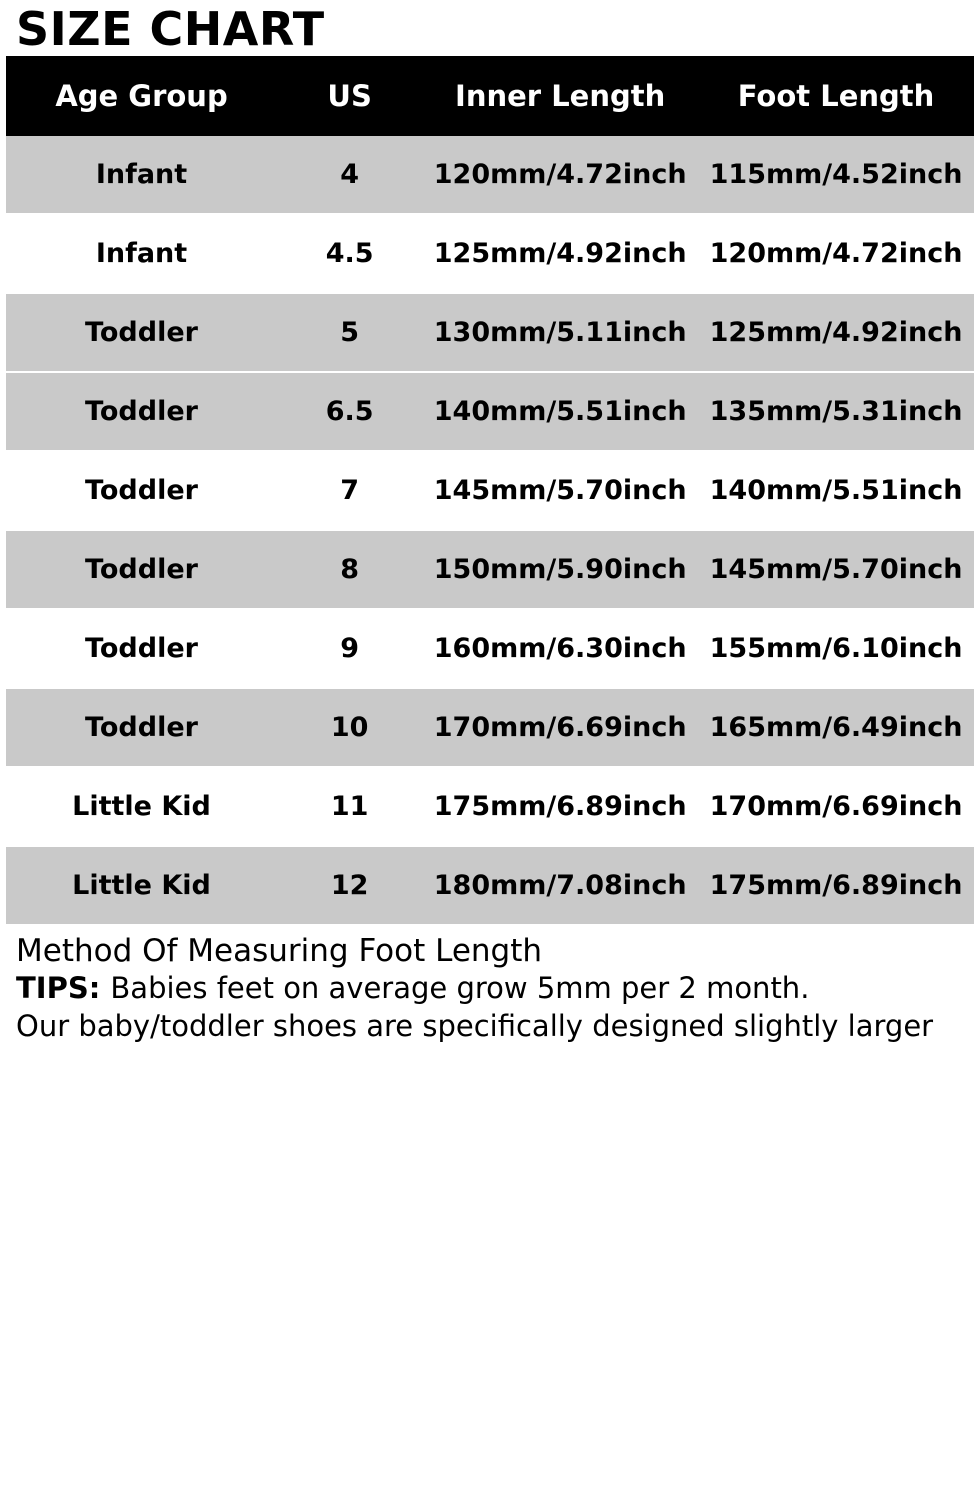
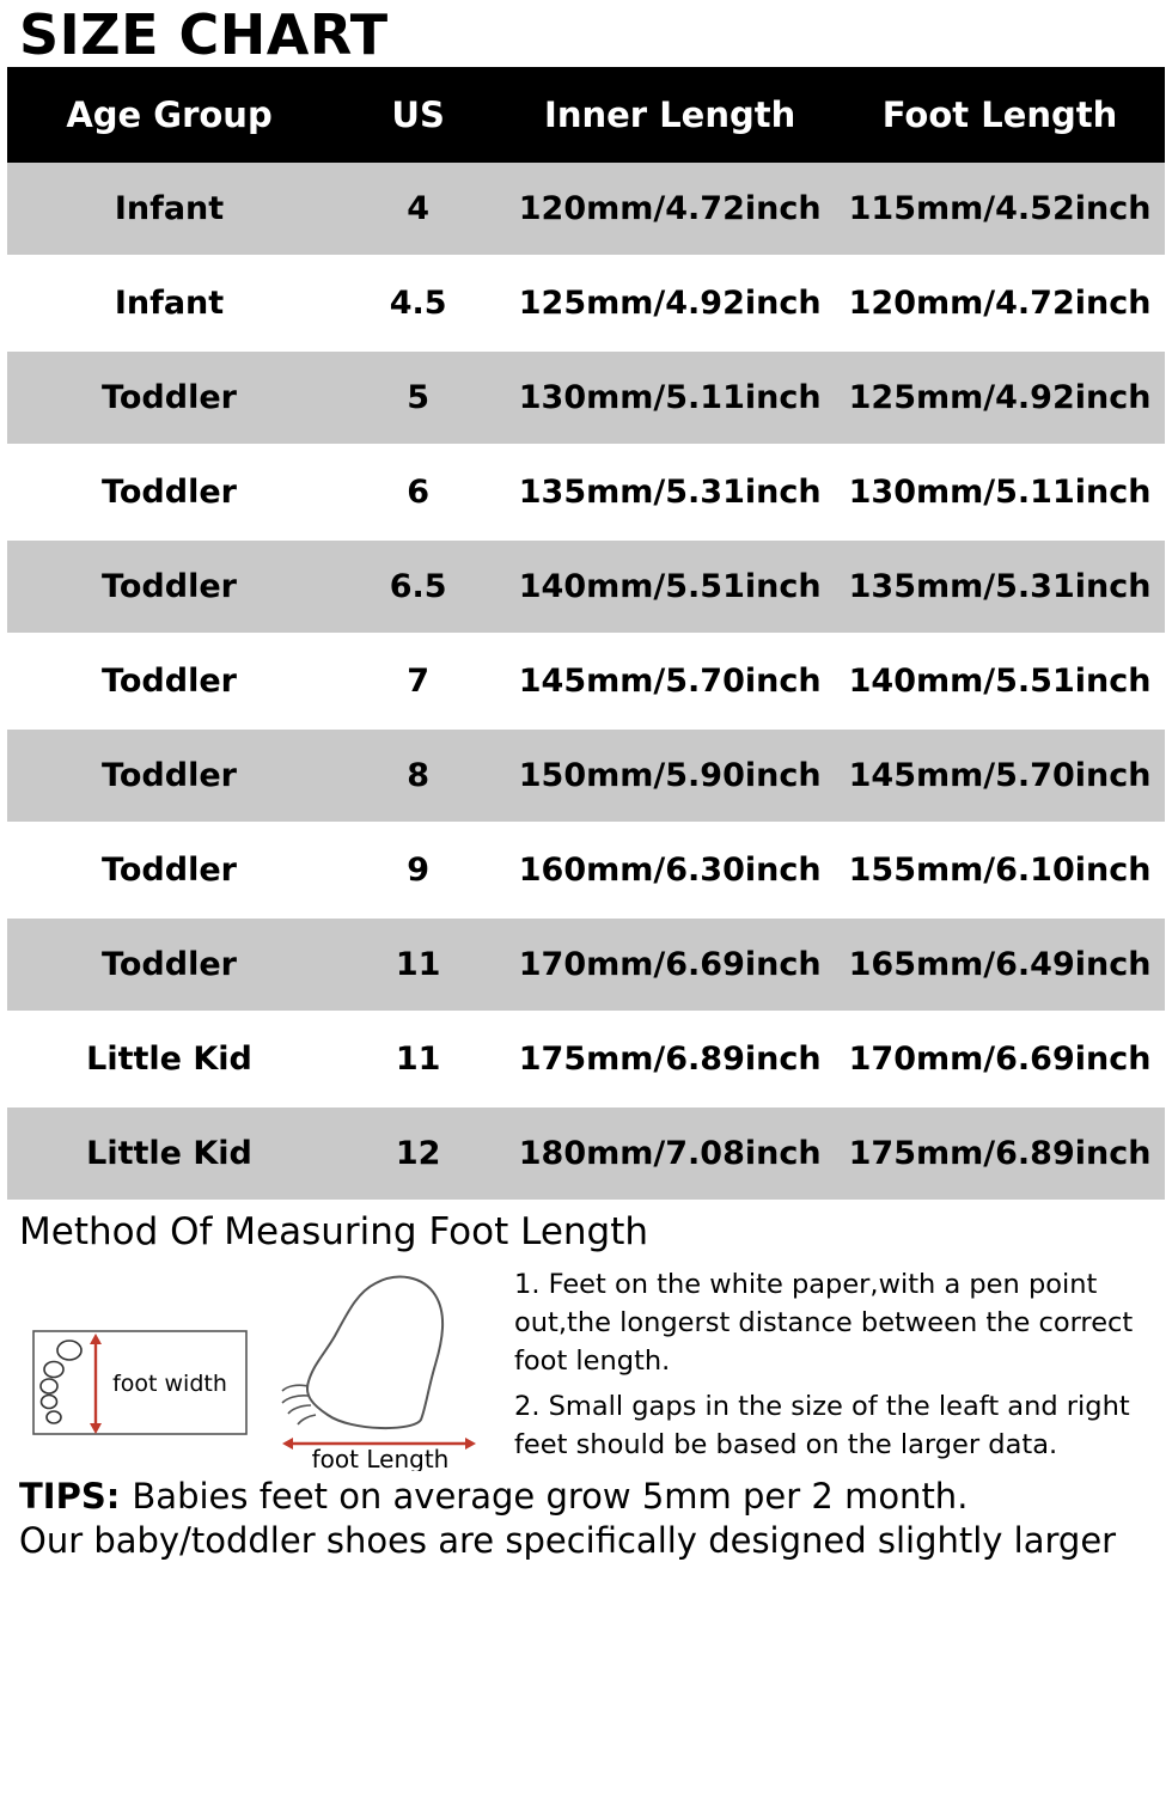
  SIZE CHART
  Age Group	US	Inner Length	Foot Length
  Infant	4	120mm/4.72inch	115mm/4.52inch
  Infant	4.5	125mm/4.92inch	120mm/4.72inch
  Toddler	5	130mm/5.11inch	125mm/4.92inch
+ Toddler	6	135mm/5.31inch	130mm/5.11inch
  Toddler	6.5	140mm/5.51inch	135mm/5.31inch
  Toddler	7	145mm/5.70inch	140mm/5.51inch
  Toddler	8	150mm/5.90inch	145mm/5.70inch
  Toddler	9	160mm/6.30inch	155mm/6.10inch
- Toddler	10	170mm/6.69inch	165mm/6.49inch
+ Toddler	11	170mm/6.69inch	165mm/6.49inch
  Little Kid	11	175mm/6.89inch	170mm/6.69inch
  Little Kid	12	180mm/7.08inch	175mm/6.89inch
  Method Of Measuring Foot Length
+ foot width
+ foot Length
+ 1. Feet on the white paper,with a pen point out,the longerst distance between the correct foot length.
+ 2. Small gaps in the size of the leaft and right feet should be based on the larger data.
  TIPS: Babies feet on average grow 5mm per 2 month.
  Our baby/toddler shoes are specifically designed slightly larger
